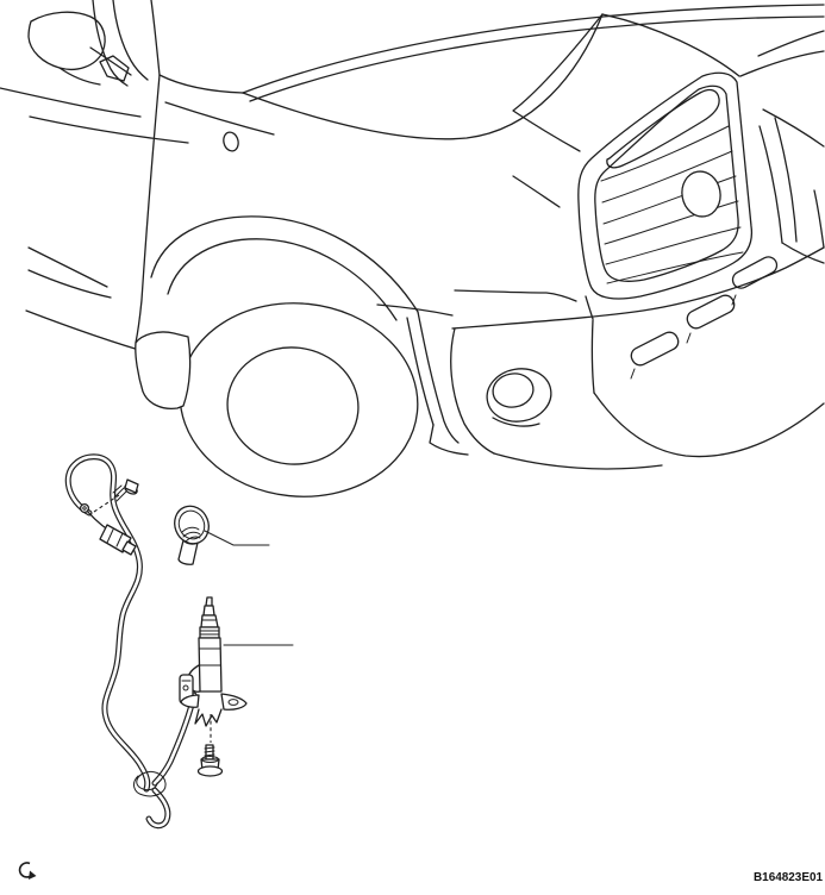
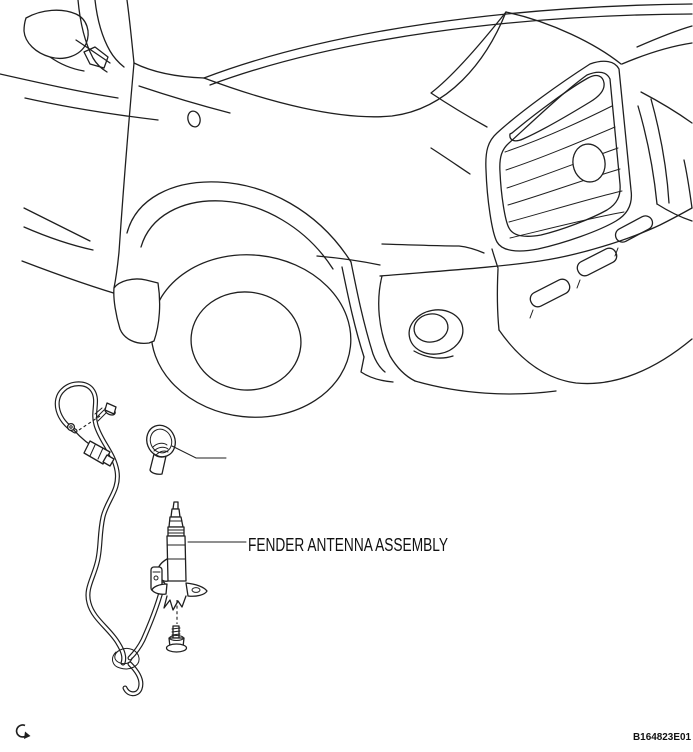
+ FENDER ANTENNA ASSEMBLY
  B164823E01
